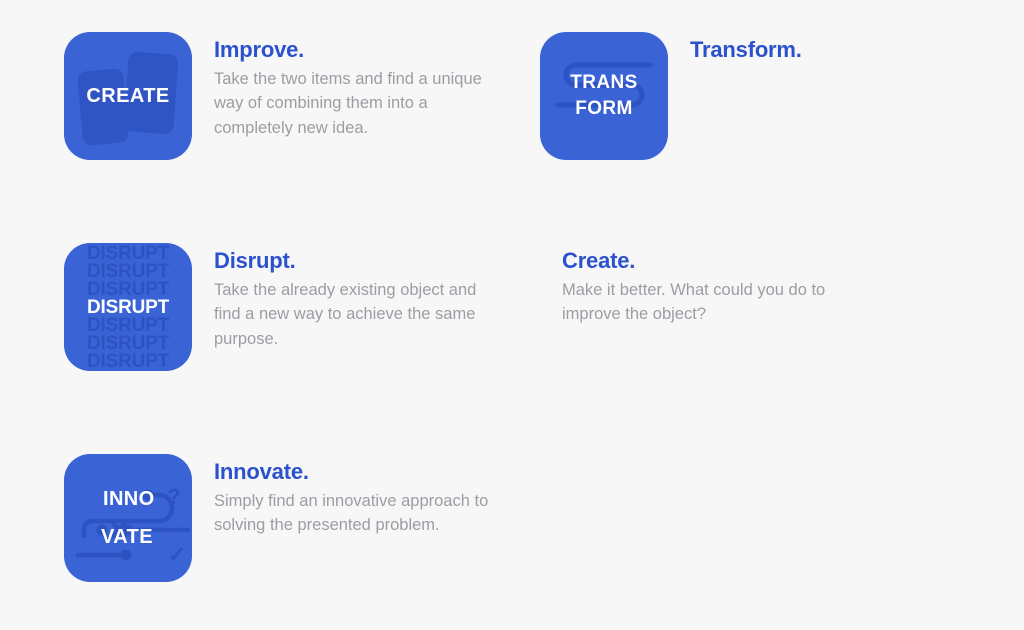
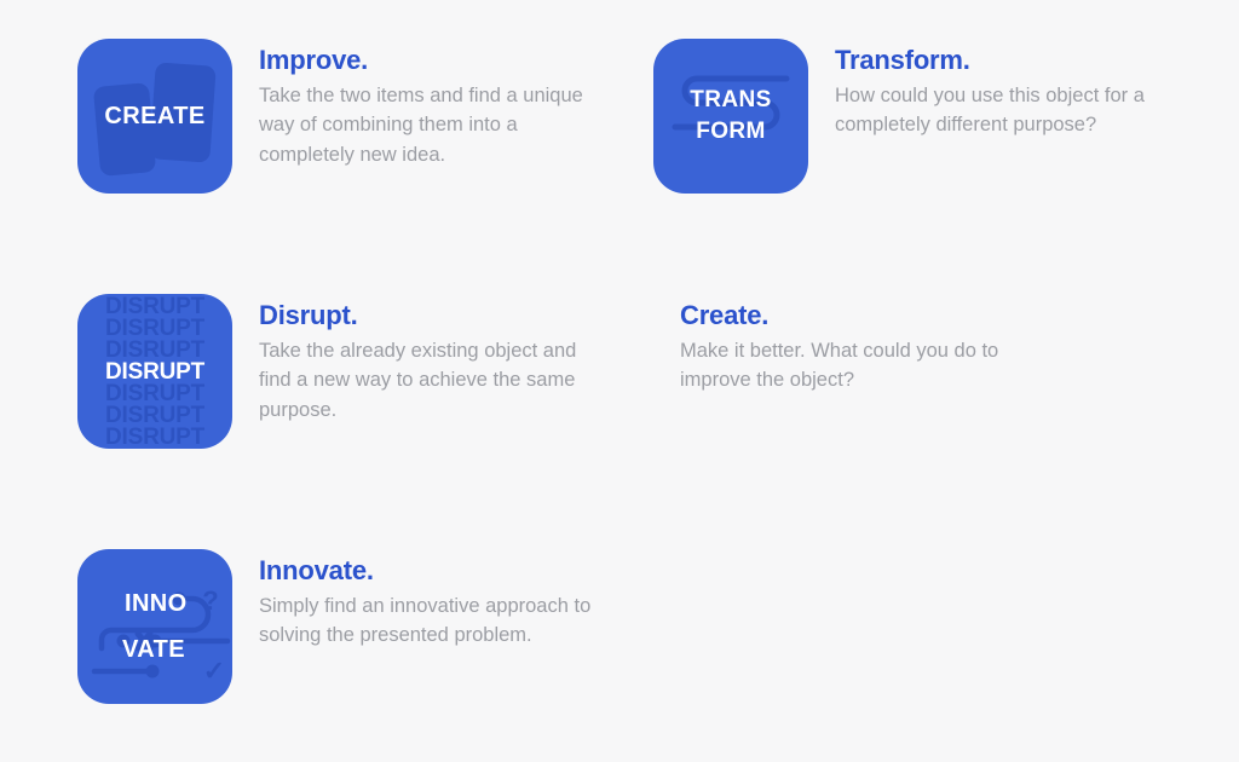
  CREATE
  Improve.
  Take the two items and find a unique way of combining them into a completely new idea.
  TRANS
  FORM
  Transform.
+ How could you use this object for a completely different purpose?
  DISRUPT
  DISRUPT
  DISRUPT
  DISRUPT
  Disrupt.
  Take the already existing object and find a new way to achieve the same purpose.
  Create.
  Make it better. What could you do to improve the object?
  INNO
  VATE
  Innovate.
  Simply find an innovative approach to solving the presented problem.
